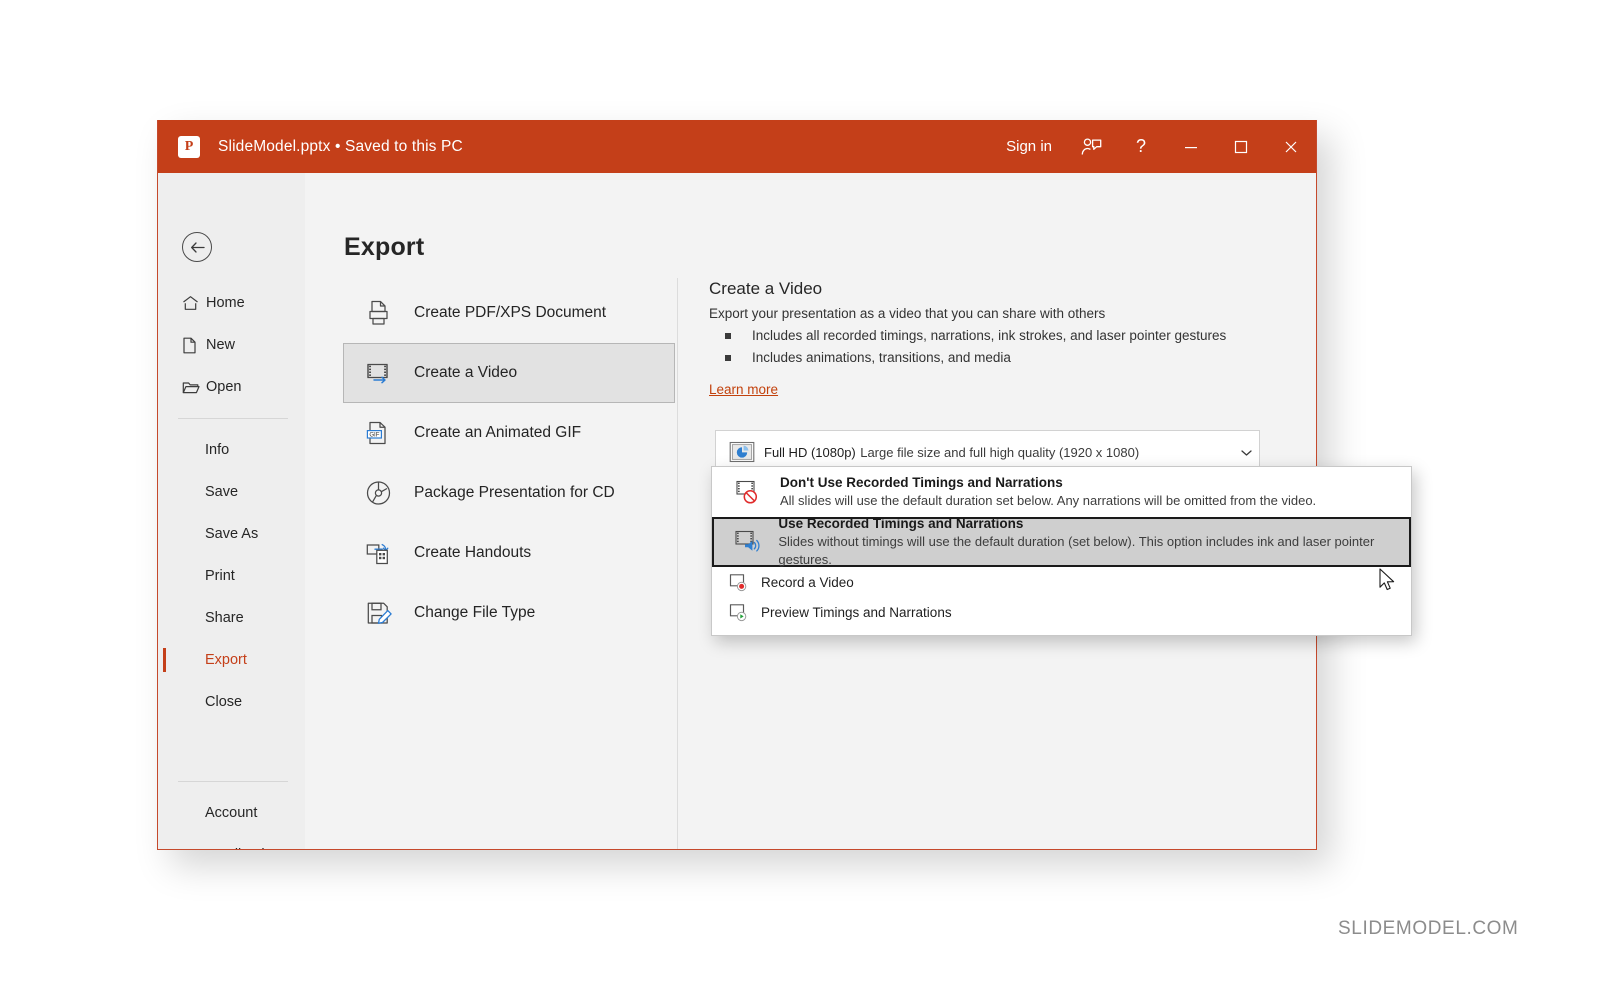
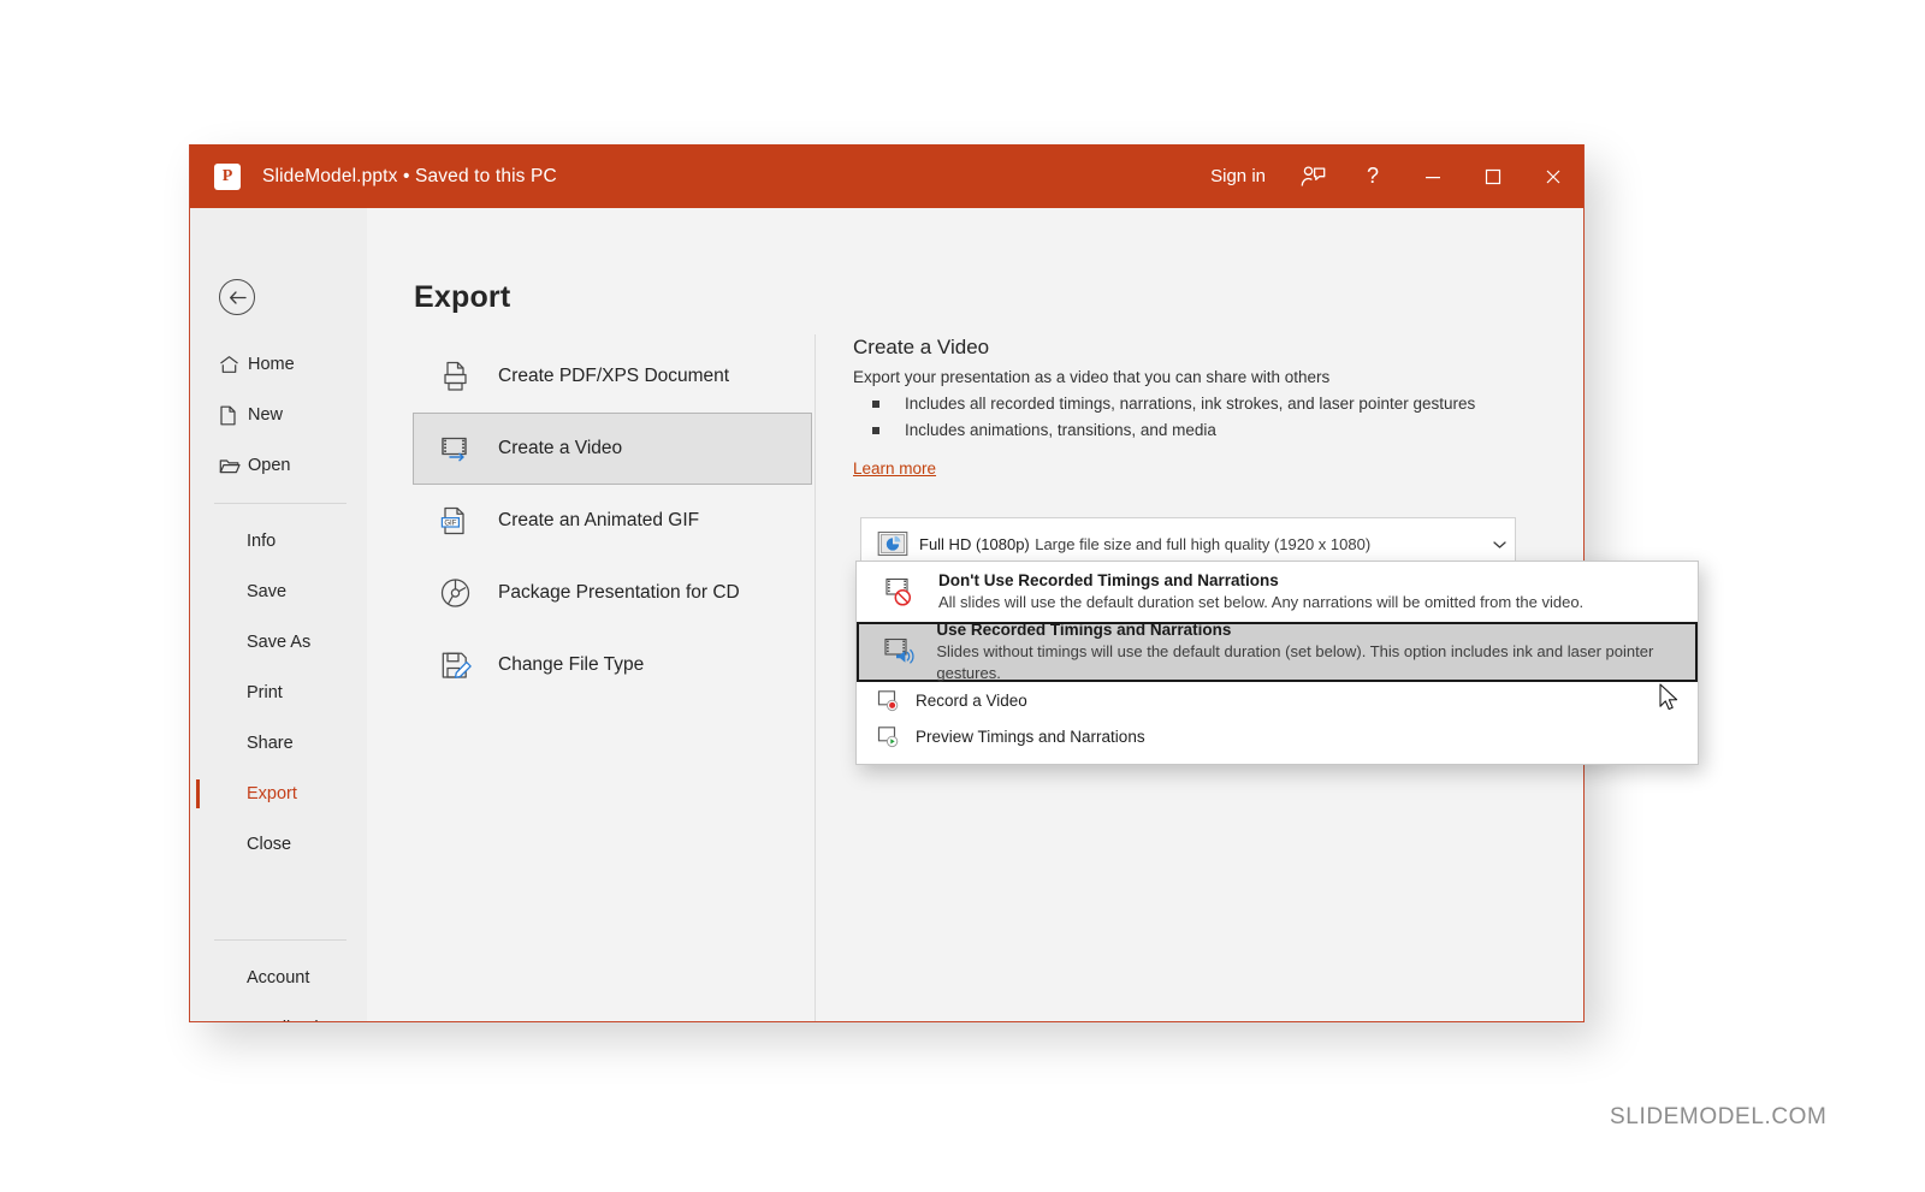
  P
  SlideModel.pptx • Saved to this PC
  Sign in
  ?
  Home
  New
  Open
  Info
  Save
  Save As
  Print
  Share
  Export
  Close
  Account
  Export
  Create PDF/XPS Document
  Create a Video
  Create an Animated GIF
  Package Presentation for CD
- Create Handouts
  Change File Type
  Create a Video
  Export your presentation as a video that you can share with others
  Includes all recorded timings, narrations, ink strokes, and laser pointer gestures
  Includes animations, transitions, and media
  Learn more
  Full HD (1080p) Large file size and full high quality (1920 x 1080)
  Don't Use Recorded Timings and Narrations
  All slides will use the default duration set below. Any narrations will be omitted from the video.
  Use Recorded Timings and Narrations
  Slides without timings will use the default duration (set below). This option includes ink and laser pointer gestures.
  Record a Video
  Preview Timings and Narrations
  SLIDEMODEL.COM
